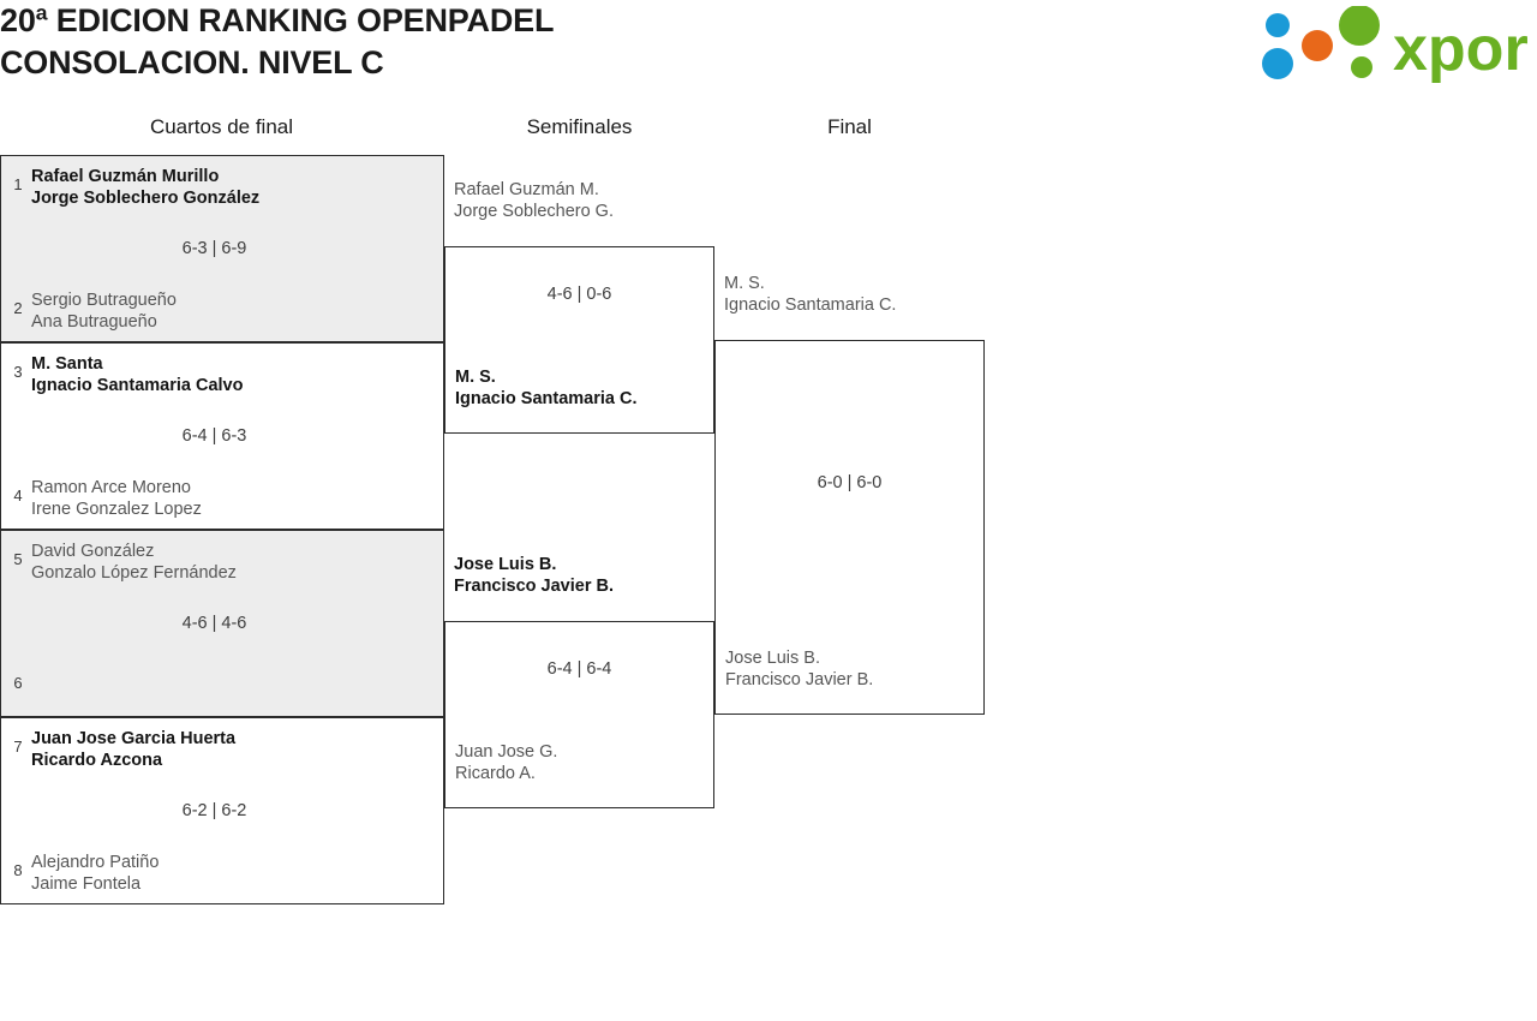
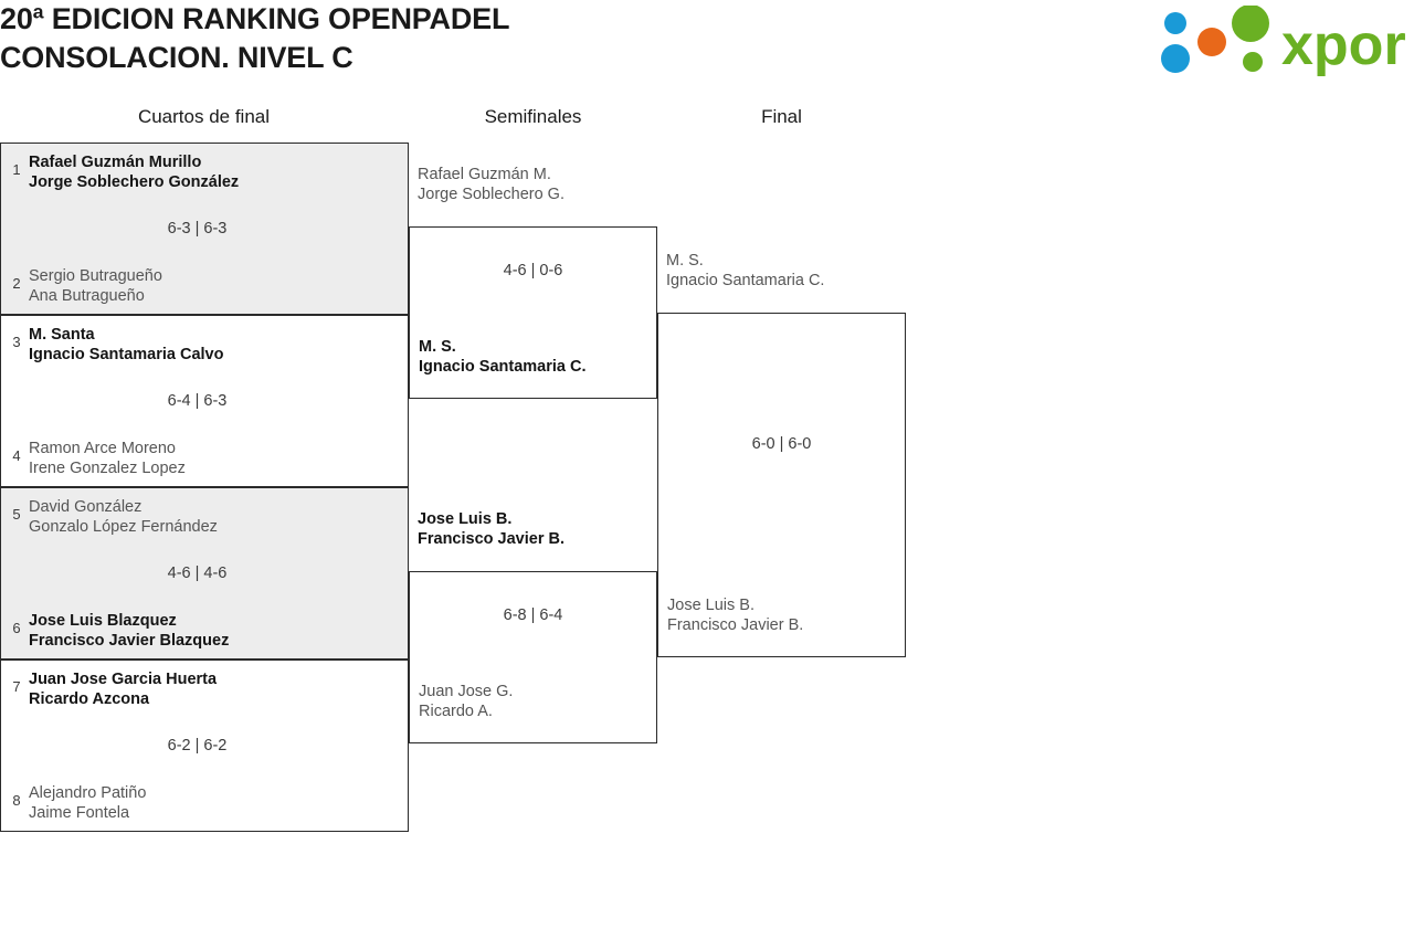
  20ª EDICION RANKING OPENPADEL
  CONSOLACION. NIVEL C
  Cuartos de final
  Semifinales
  Final
  1
  Rafael Guzmán Murillo
  Jorge Soblechero González
- 6-3 | 6-9
+ 6-3 | 6-3
  2
  Sergio Butragueño
  Ana Butragueño
  3
  M. Santa
  Ignacio Santamaria Calvo
  6-4 | 6-3
  4
  Ramon Arce Moreno
  Irene Gonzalez Lopez
  5
  David González
  Gonzalo López Fernández
  4-6 | 4-6
  6
+ Jose Luis Blazquez
+ Francisco Javier Blazquez
  7
  Juan Jose Garcia Huerta
  Ricardo Azcona
  6-2 | 6-2
  8
  Alejandro Patiño
  Jaime Fontela
  4-6 | 0-6
  M. S.
  Ignacio Santamaria C.
  Rafael Guzmán M.
  Jorge Soblechero G.
- 6-4 | 6-4
+ 6-8 | 6-4
  Juan Jose G.
  Ricardo A.
  Jose Luis B.
  Francisco Javier B.
  6-0 | 6-0
  Jose Luis B.
  Francisco Javier B.
  M. S.
  Ignacio Santamaria C.
